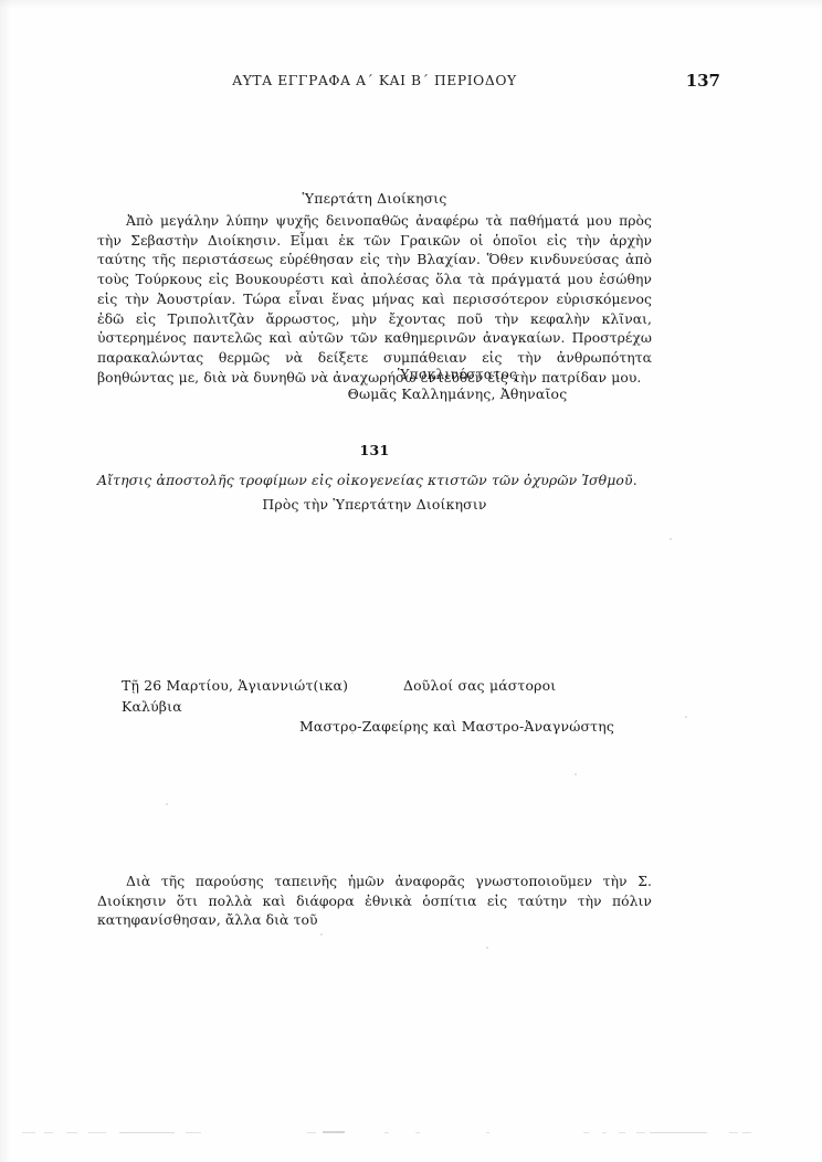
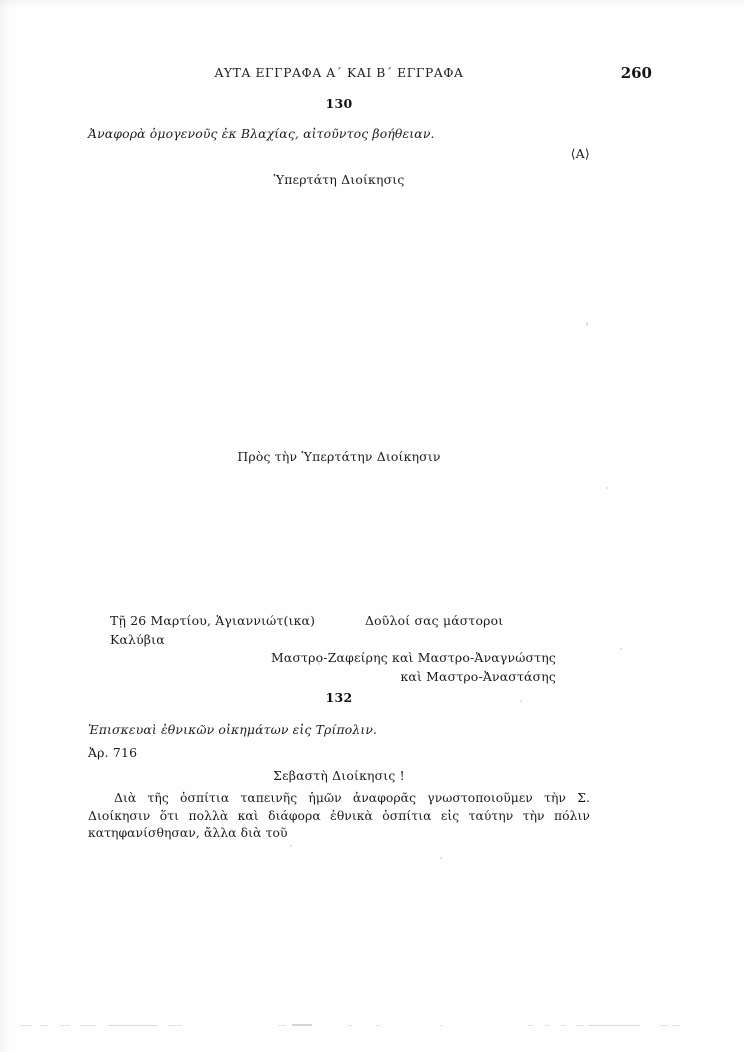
- ΑΥΤΑ ΕΓΓΡΑΦΑ Α΄ ΚΑΙ Β΄ ΠΕΡΙΟΔΟΥ
+ ΑΥΤΑ ΕΓΓΡΑΦΑ Α΄ ΚΑΙ Β΄ ΕΓΓΡΑΦΑ
- 137
+ 260
+ 130
+ Ἀναφορὰ ὁμογενοῦς ἐκ Βλαχίας, αἰτοῦντος βοήθειαν.
+ ⟨Α⟩
  Ὑπερτάτη Διοίκησις
- Ἀπὸ μεγάλην λύπην ψυχῆς δεινοπαθῶς ἀναφέρω τὰ παθήματά μου πρὸς τὴν Σεβαστὴν Διοίκησιν. Εἶμαι ἐκ τῶν Γραικῶν οἱ ὁποῖοι εἰς τὴν ἀρχὴν ταύτης τῆς περιστάσεως εὑρέθησαν εἰς τὴν Βλαχίαν. Ὅθεν κινδυνεύσας ἀπὸ τοὺς Τούρκους εἰς Βουκουρέστι καὶ ἀπολέσας ὅλα τὰ πράγματά μου ἐσώθην εἰς τὴν Ἀουστρίαν. Τώρα εἶναι ἕνας μήνας καὶ περισσότερον εὑρισκόμενος ἐδῶ εἰς Τριπολιτζὰν ἄρρωστος, μὴν ἔχοντας ποῦ τὴν κεφαλὴν κλῖναι, ὑστερημένος παντελῶς καὶ αὐτῶν τῶν καθημερινῶν ἀναγκαίων. Προστρέχω παρακαλώντας θερμῶς νὰ δείξετε συμπάθειαν εἰς τὴν ἀνθρωπότητα βοηθώντας με, διὰ νὰ δυνηθῶ νὰ ἀναχωρήσω ἐντεῦθεν εἰς τὴν πατρίδαν μου.
- Ὑποκλινέστατος
- Θωμᾶς Καλλημάνης, Ἀθηναῖος
- 131
- Αἴτησις ἀποστολῆς τροφίμων εἰς οἰκογενείας κτιστῶν τῶν ὀχυρῶν Ἰσθμοῦ.
  Πρὸς τὴν Ὑπερτάτην Διοίκησιν
  Τῇ 26 Μαρτίου, Ἁγιαννιώτ(ικα) Καλύβια
  Δοῦλοί σας μάστοροι
  Μαστρο-Ζαφείρης καὶ Μαστρο-Ἀναγνώστης
+ καὶ Μαστρο-Ἀναστάσης
+ 132
+ Ἐπισκευαὶ ἐθνικῶν οἰκημάτων εἰς Τρίπολιν.
+ Ἀρ. 716
+ Σεβαστὴ Διοίκησις !
- Διὰ τῆς παρούσης ταπεινῆς ἡμῶν ἀναφορᾶς γνωστοποιοῦμεν τὴν Σ. Διοίκησιν ὅτι πολλὰ καὶ διάφορα ἐθνικὰ ὁσπίτια εἰς ταύτην τὴν πόλιν κατηφανίσθησαν, ἄλλα διὰ τοῦ
+ Διὰ τῆς ὁσπίτια ταπεινῆς ἡμῶν ἀναφορᾶς γνωστοποιοῦμεν τὴν Σ. Διοίκησιν ὅτι πολλὰ καὶ διάφορα ἐθνικὰ ὁσπίτια εἰς ταύτην τὴν πόλιν κατηφανίσθησαν, ἄλλα διὰ τοῦ
